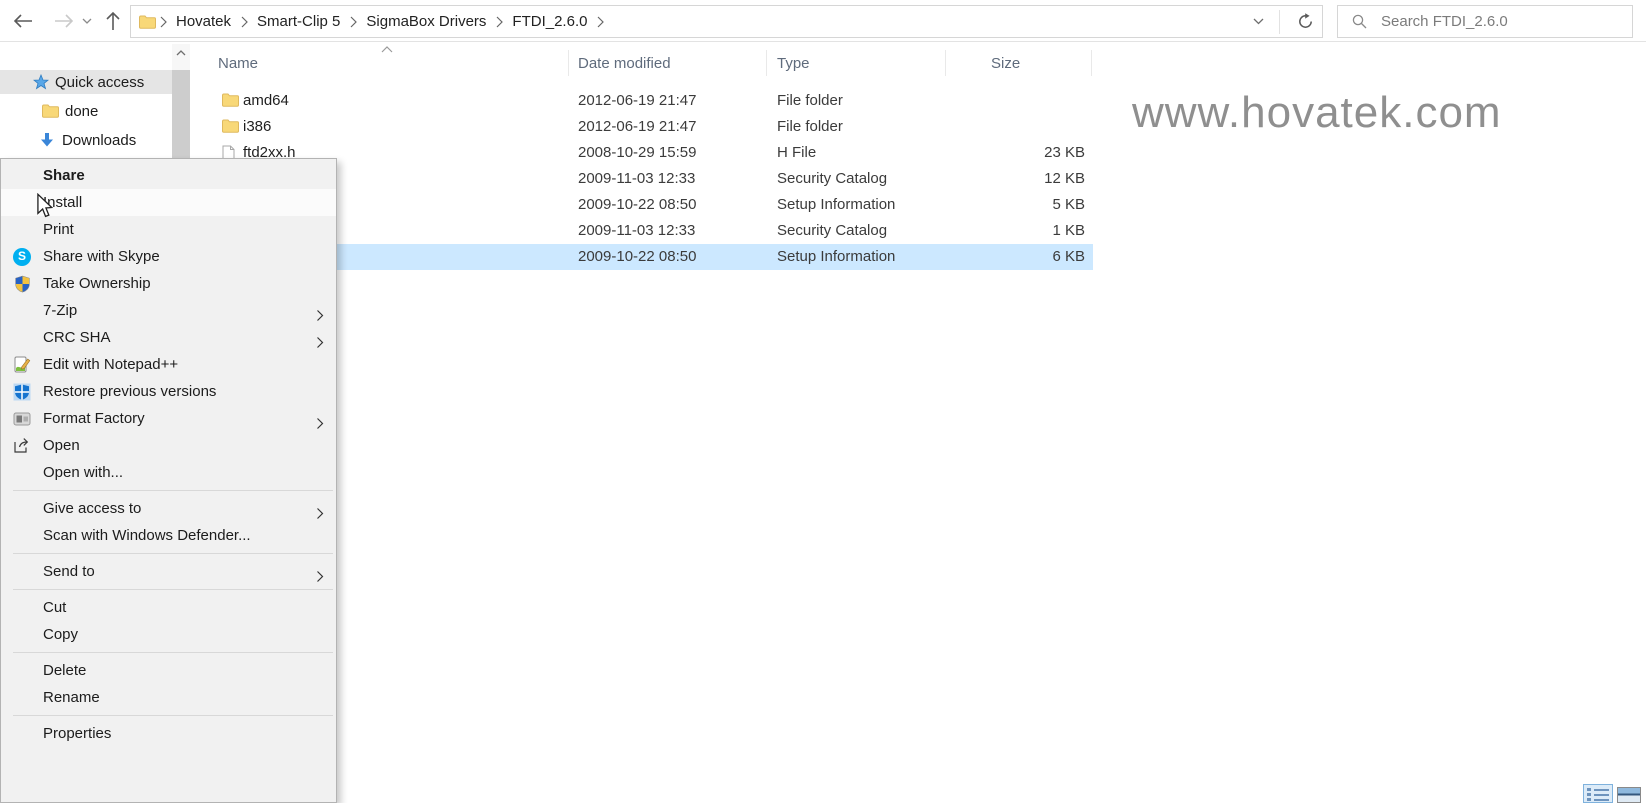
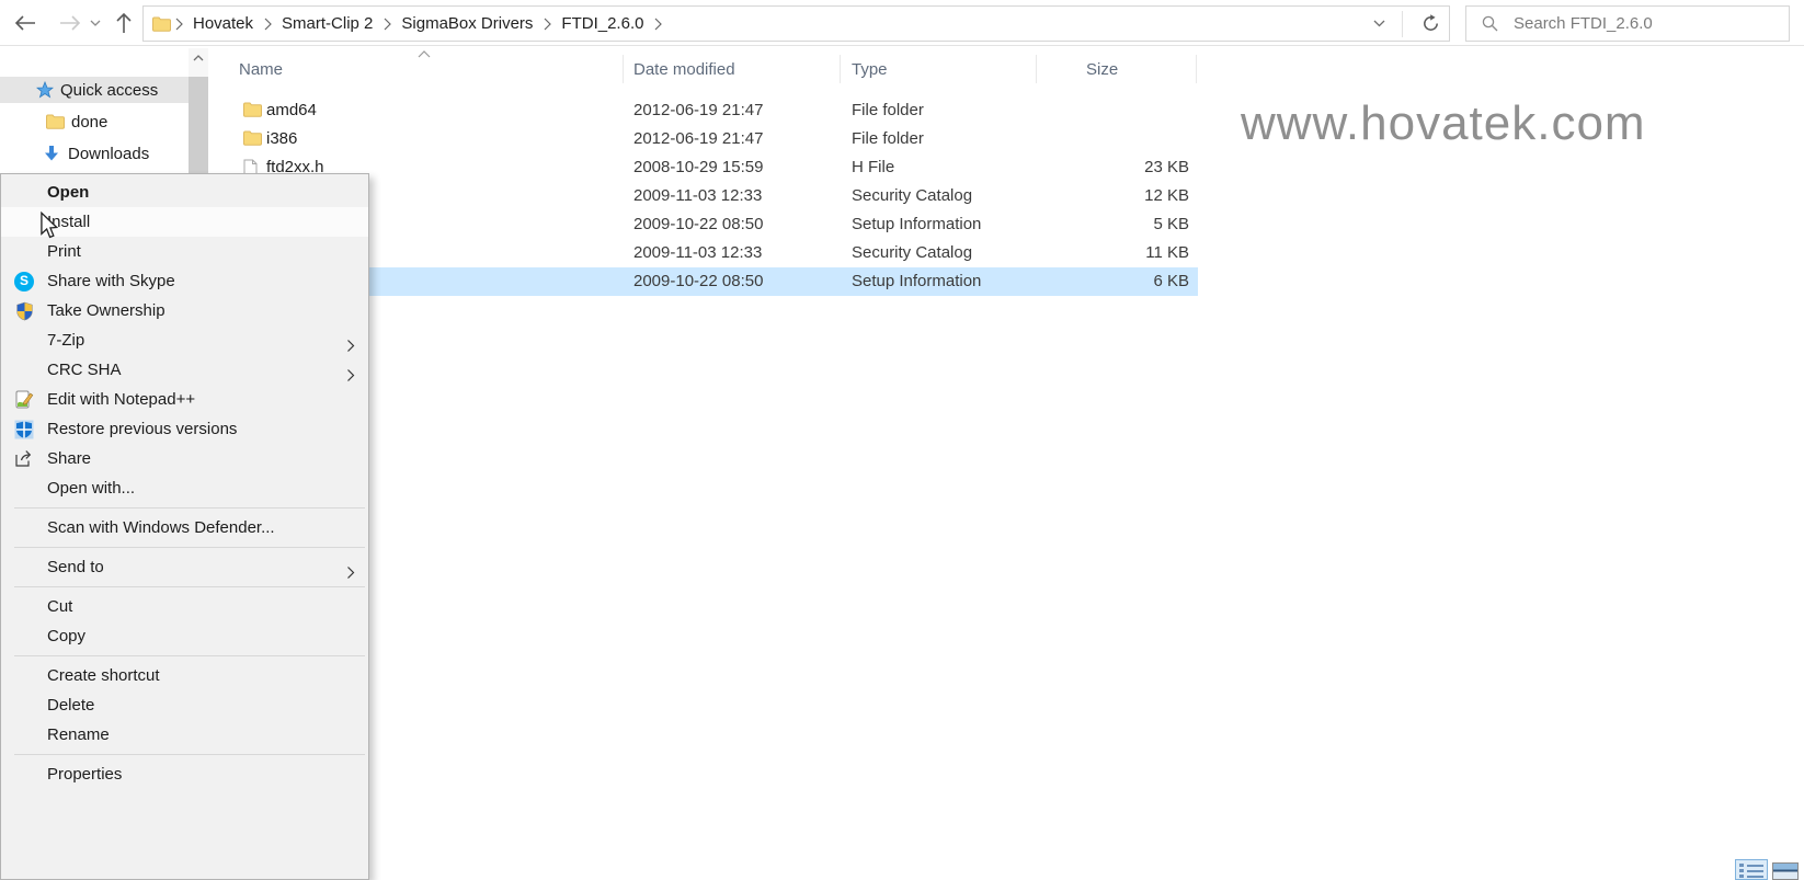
  Hovatek
- Smart-Clip 5
+ Smart-Clip 2
  SigmaBox Drivers
  FTDI_2.6.0
  Search FTDI_2.6.0
  Quick access
  done
  Downloads
  Name
  Date modified
  Type
  Size
  amd64
  2012-06-19 21:47
  File folder
  i386
  2012-06-19 21:47
  File folder
  ftd2xx.h
  2008-10-29 15:59
  H File
  23 KB
  2009-11-03 12:33
  Security Catalog
  12 KB
  2009-10-22 08:50
  Setup Information
  5 KB
  2009-11-03 12:33
  Security Catalog
- 1 KB
+ 11 KB
  2009-10-22 08:50
  Setup Information
  6 KB
  www.hovatek.com
- Share
+ Open
  nstall
  Print
  S
  Share with Skype
  Take Ownership
  7-Zip
  CRC SHA
  Edit with Notepad++
  Restore previous versions
- Format Factory
- Open
+ Share
  Open with...
- Give access to
  Scan with Windows Defender...
  Send to
  Cut
  Copy
+ Create shortcut
  Delete
  Rename
  Properties
